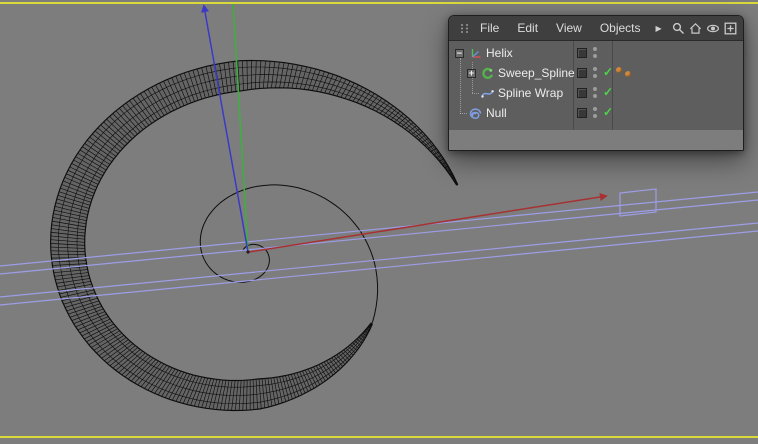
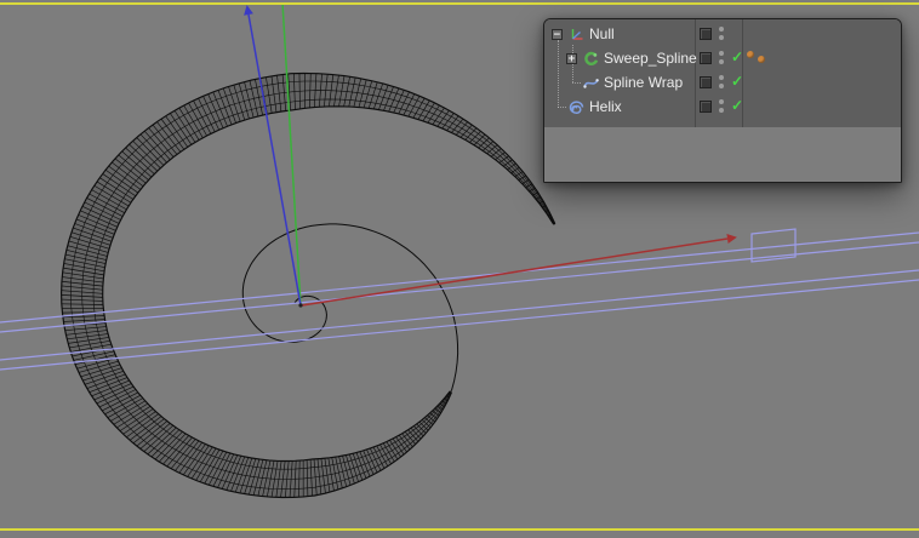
- File
- Edit
- View
- Objects
- ▶
  −
- Helix
+ Null
  +
  Sweep_Spline
  ✓
  Spline Wrap
  ✓
- Null
+ Helix
  ✓
